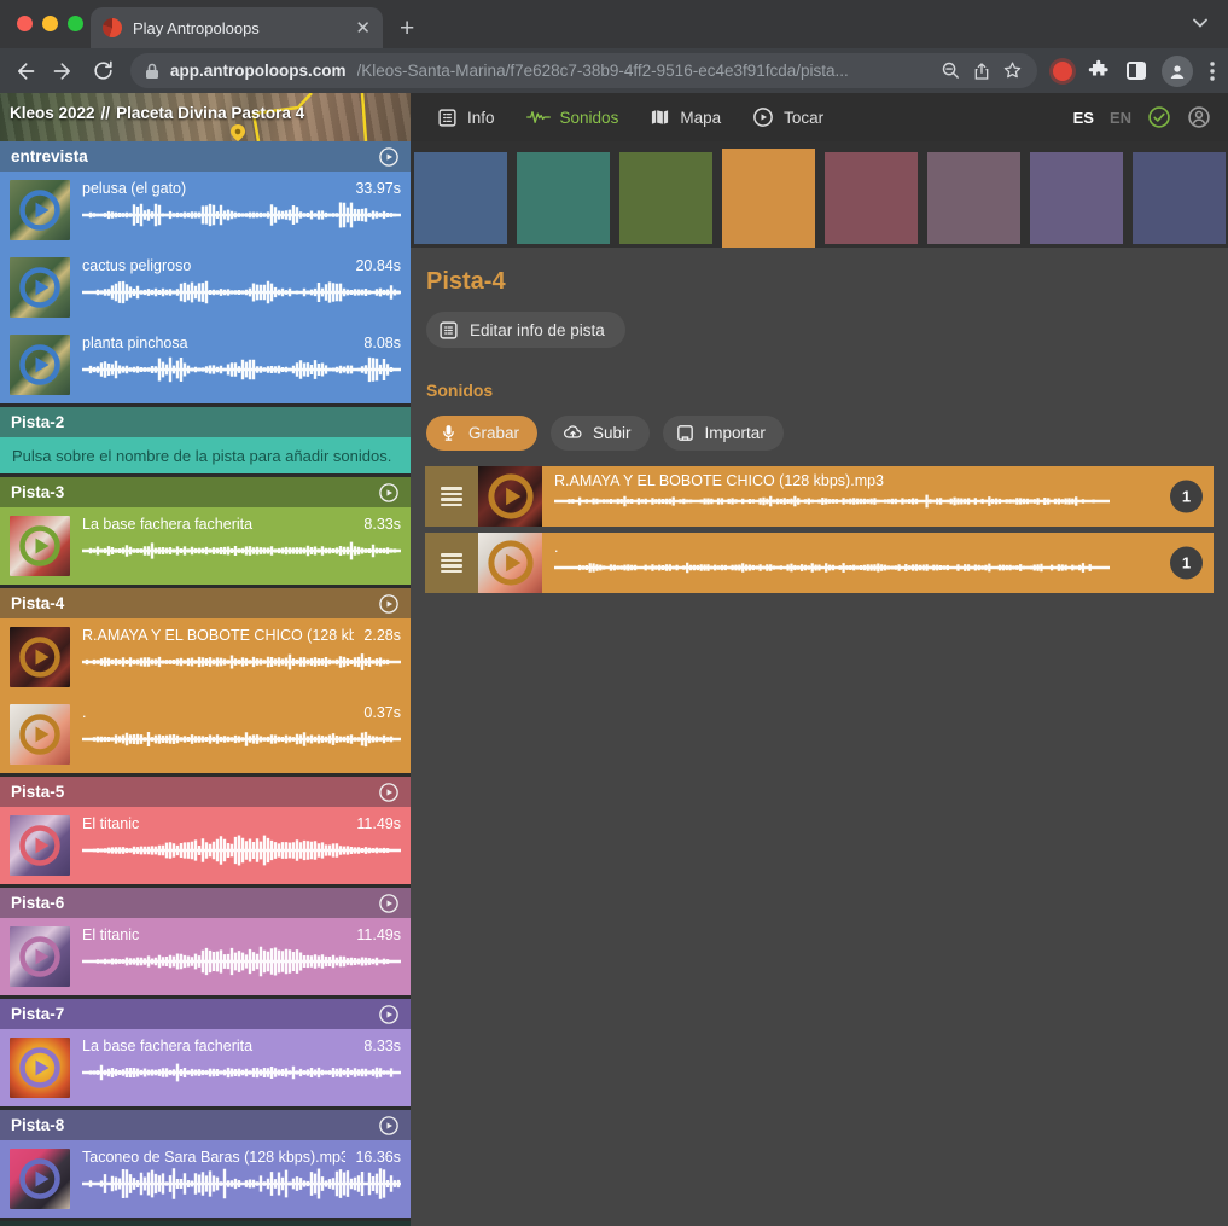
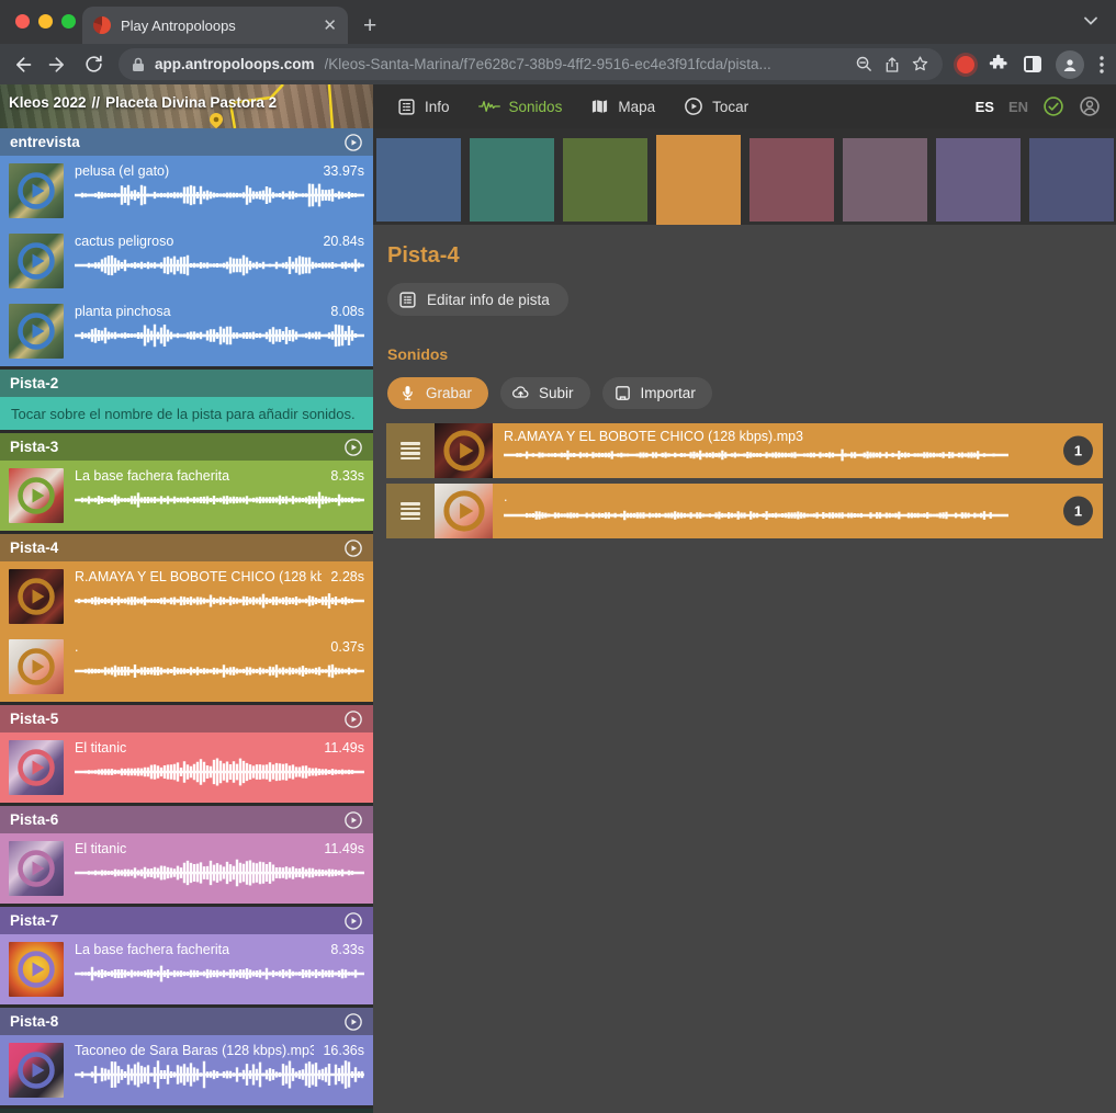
  Play Antropoloops
  ✕
  +
  app.antropoloops.com
  /Kleos-Santa-Marina/f7e628c7-38b9-4ff2-9516-ec4e3f91fcda/pista...
- Kleos 2022 // Placeta Divina Pastora 4
+ Kleos 2022 // Placeta Divina Pastora 2
  Info
  Sonidos
  Mapa
  Tocar
  ES
  EN
  entrevista
  pelusa (el gato)
  33.97s
  cactus peligroso
  20.84s
  planta pinchosa
  8.08s
  Pista-2
- Pulsa sobre el nombre de la pista para añadir sonidos.
+ Tocar sobre el nombre de la pista para añadir sonidos.
  Pista-3
  La base fachera facherita
  8.33s
  Pista-4
  R.AMAYA Y EL BOBOTE CHICO (128 kb
  2.28s
  .
  0.37s
  Pista-5
  El titanic
  11.49s
  Pista-6
  El titanic
  11.49s
  Pista-7
  La base fachera facherita
  8.33s
  Pista-8
  Taconeo de Sara Baras (128 kbps).mp3
  16.36s
  Pista-4
  Editar info de pista
  Sonidos
  Grabar
  Subir
  Importar
  R.AMAYA Y EL BOBOTE CHICO (128 kbps).mp3
  1
  .
  1
